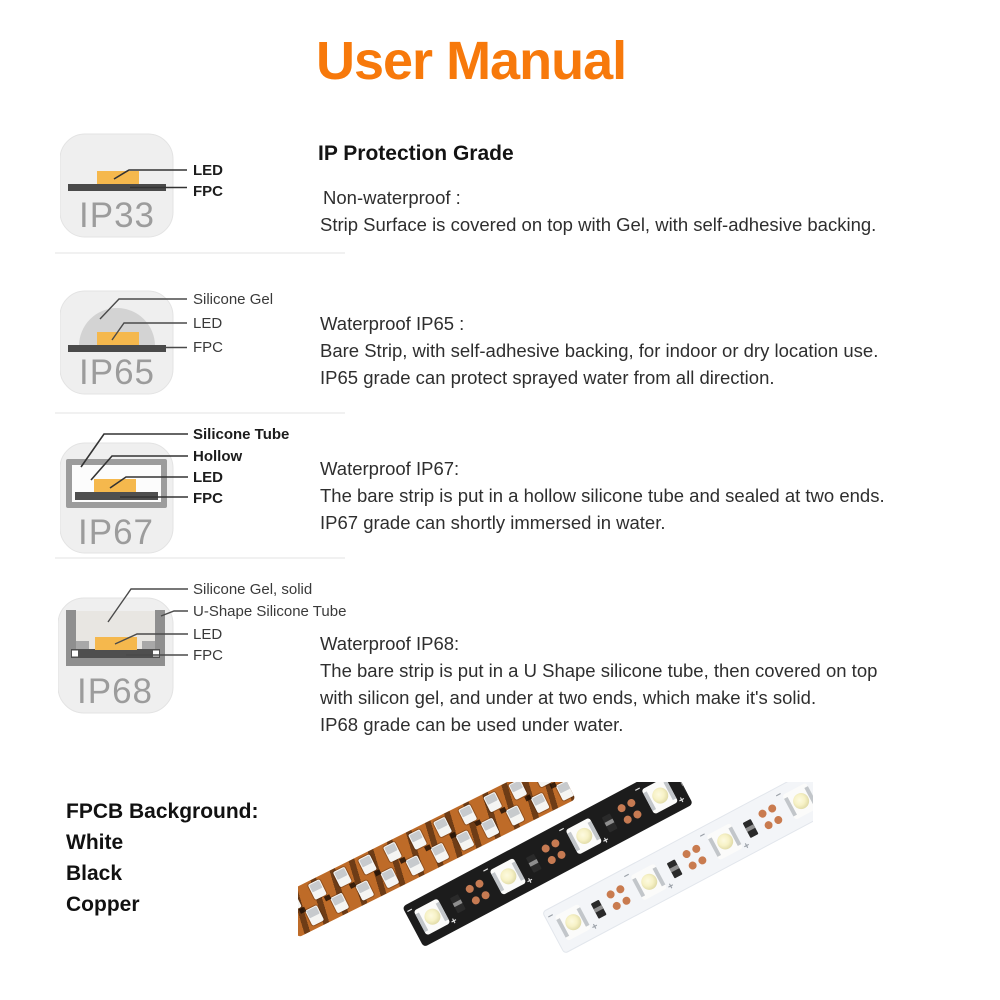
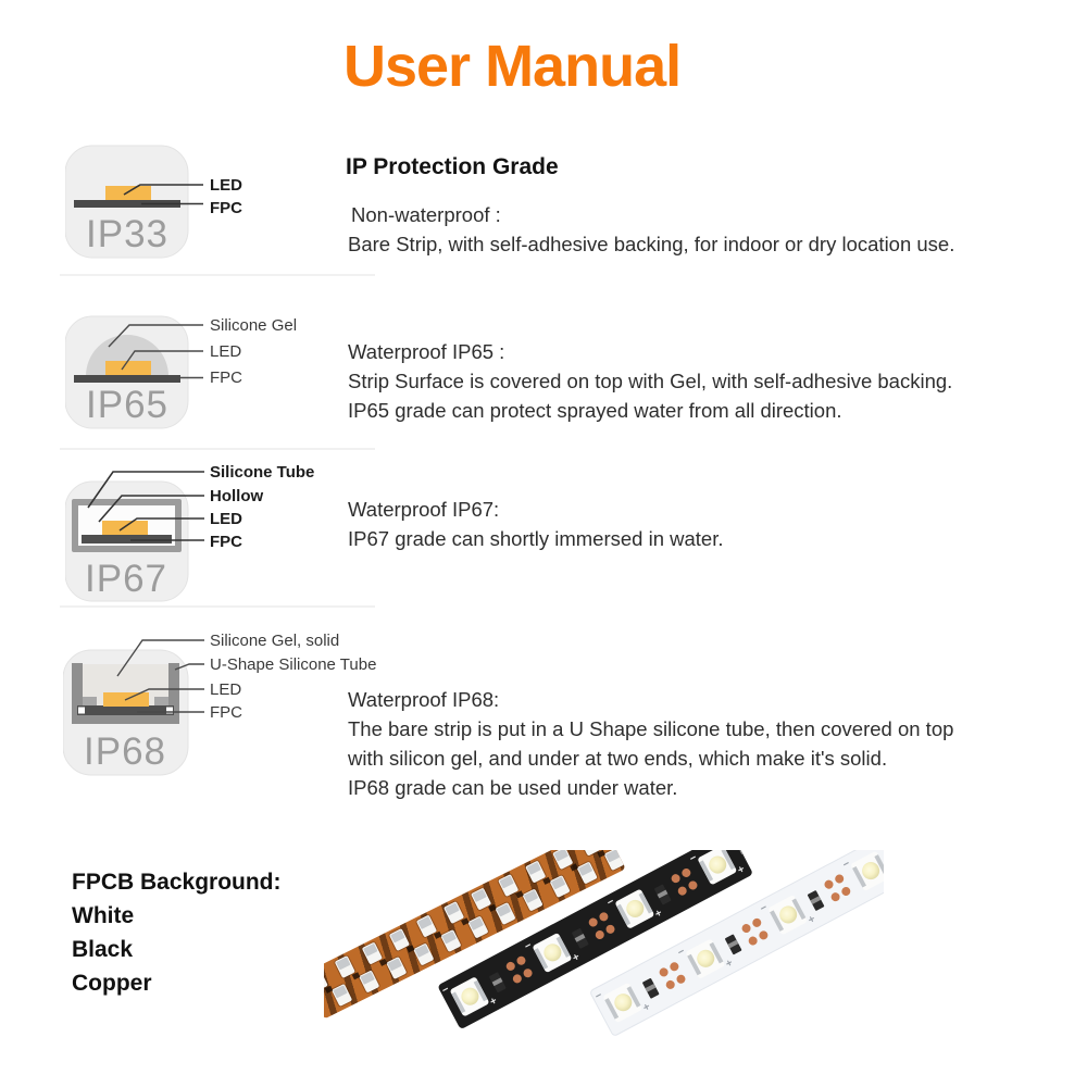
  User Manual
  LED
  FPC
  IP33
  IP Protection Grade
  Non-waterproof :
- Strip Surface is covered on top with Gel, with self-adhesive backing.
+ Bare Strip, with self-adhesive backing, for indoor or dry location use.
  Silicone Gel
  LED
  FPC
  IP65
  Waterproof IP65 :
- Bare Strip, with self-adhesive backing, for indoor or dry location use.
+ Strip Surface is covered on top with Gel, with self-adhesive backing.
  IP65 grade can protect sprayed water from all direction.
  Silicone Tube
  Hollow
  LED
  FPC
  IP67
  Waterproof IP67:
- The bare strip is put in a hollow silicone tube and sealed at two ends.
  IP67 grade can shortly immersed in water.
  Silicone Gel, solid
  U-Shape Silicone Tube
  LED
  FPC
  IP68
  Waterproof IP68:
  The bare strip is put in a U Shape silicone tube, then covered on top
  with silicon gel, and under at two ends, which make it's solid.
  IP68 grade can be used under water.
  FPCB Background:
  White
  Black
  Copper
